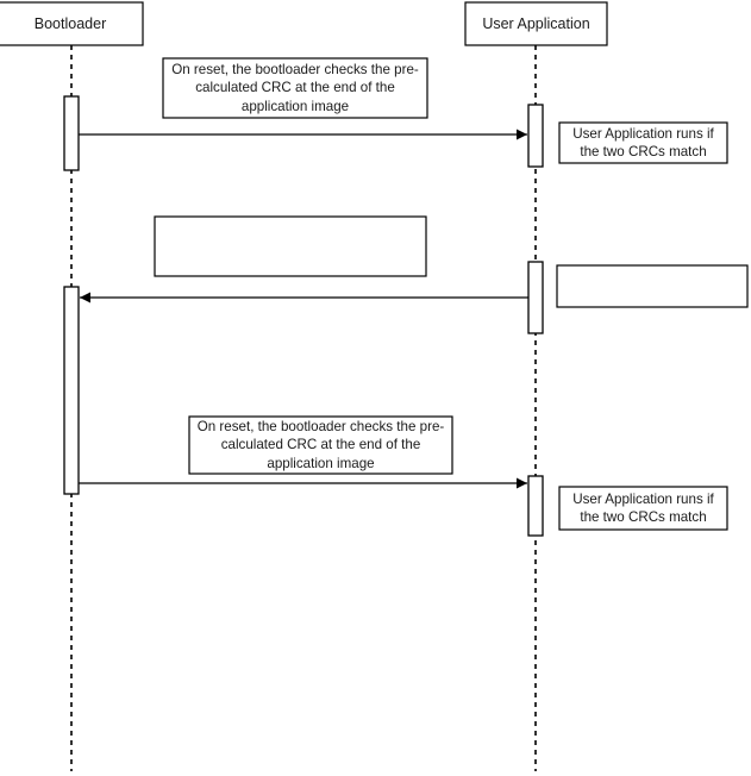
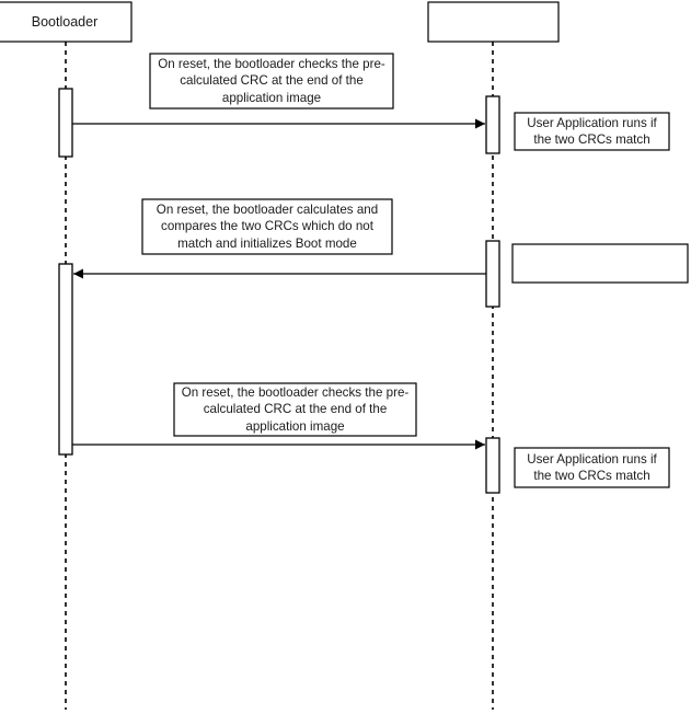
  Bootloader
- User Application
  On reset, the bootloader checks the pre-calculated CRC at the end of the application image
  User Application runs if the two CRCs match
+ On reset, the bootloader calculates and compares the two CRCs which do not match and initializes Boot mode
  On reset, the bootloader checks the pre-calculated CRC at the end of the application image
  User Application runs if the two CRCs match
